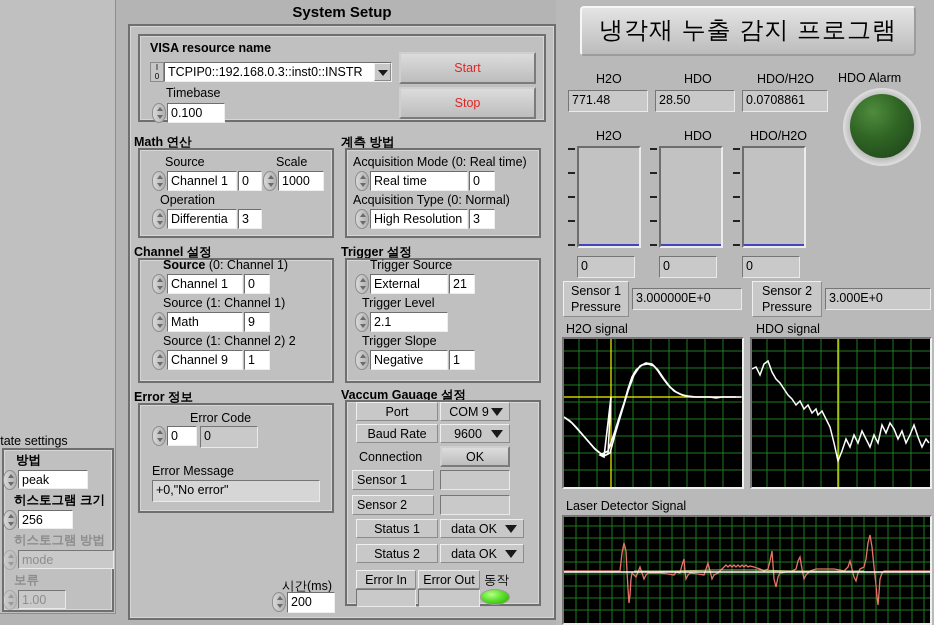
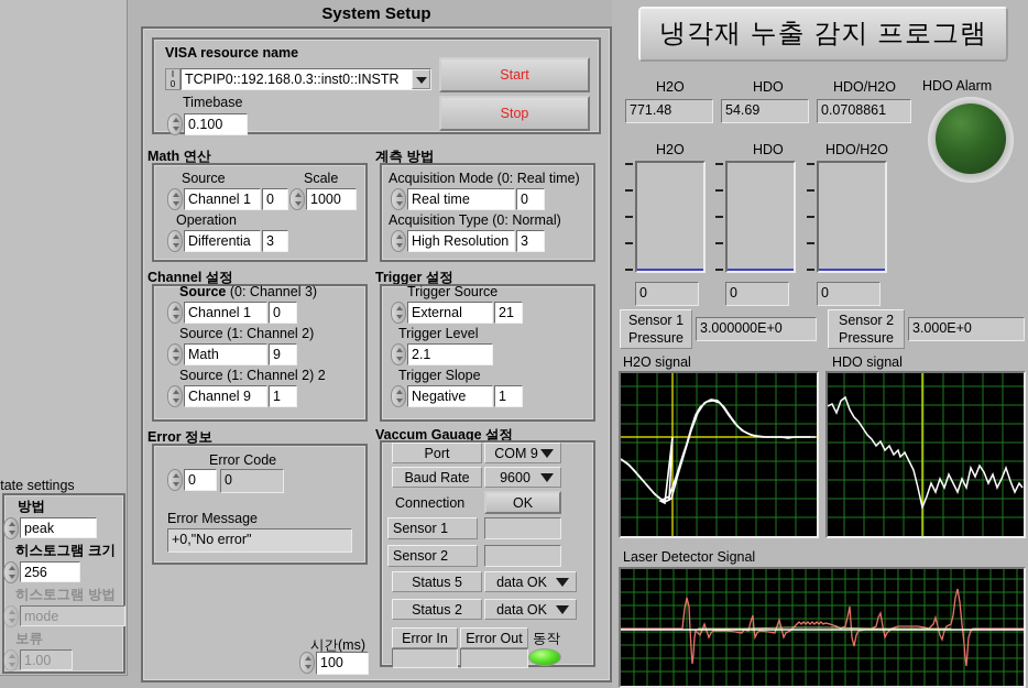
  tate settings
  방법
  peak
  히스토그램 크기
  256
  히스토그램 방법
  mode
  보류
  1.00
  System Setup
  VISA resource name
  I
  0
  TCPIP0::192.168.0.3::inst0::INSTR
  Timebase
  0.100
  Start
  Stop
  Math 연산
  Source
  Scale
  Channel 1
  0
  1000
  Operation
  Differentia
  3
  계측 방법
  Acquisition Mode (0: Real time)
  Real time
  0
  Acquisition Type (0: Normal)
  High Resolution
  3
  Channel 설정
- Source (0: Channel 1)
+ Source (0: Channel 3)
  Channel 1
  0
- Source (1: Channel 1)
+ Source (1: Channel 2)
  Math
  9
  Source (1: Channel 2) 2
  Channel 9
  1
  Trigger 설정
  Trigger Source
  External
  21
  Trigger Level
  2.1
  Trigger Slope
  Negative
  1
  Error 정보
  Error Code
  0
  0
  Error Message
  +0,"No error"
  Vaccum Gauage 설정
  Port
  COM 9
  Baud Rate
  9600
  Connection
  OK
  Sensor 1
  Sensor 2
- Status 1
+ Status 5
  data OK
  Status 2
  data OK
  Error In
  Error Out
  동작
  시간(ms)
- 200
+ 100
  냉각재 누출 감지 프로그램
  H2O
  771.48
  HDO
- 28.50
+ 54.69
  HDO/H2O
  0.0708861
  HDO Alarm
  H2O
  0
  HDO
  0
  HDO/H2O
  0
  Sensor 1
  Pressure
  3.000000E+0
  Sensor 2
  Pressure
  3.000E+0
  H2O signal
  HDO signal
  Laser Detector Signal
